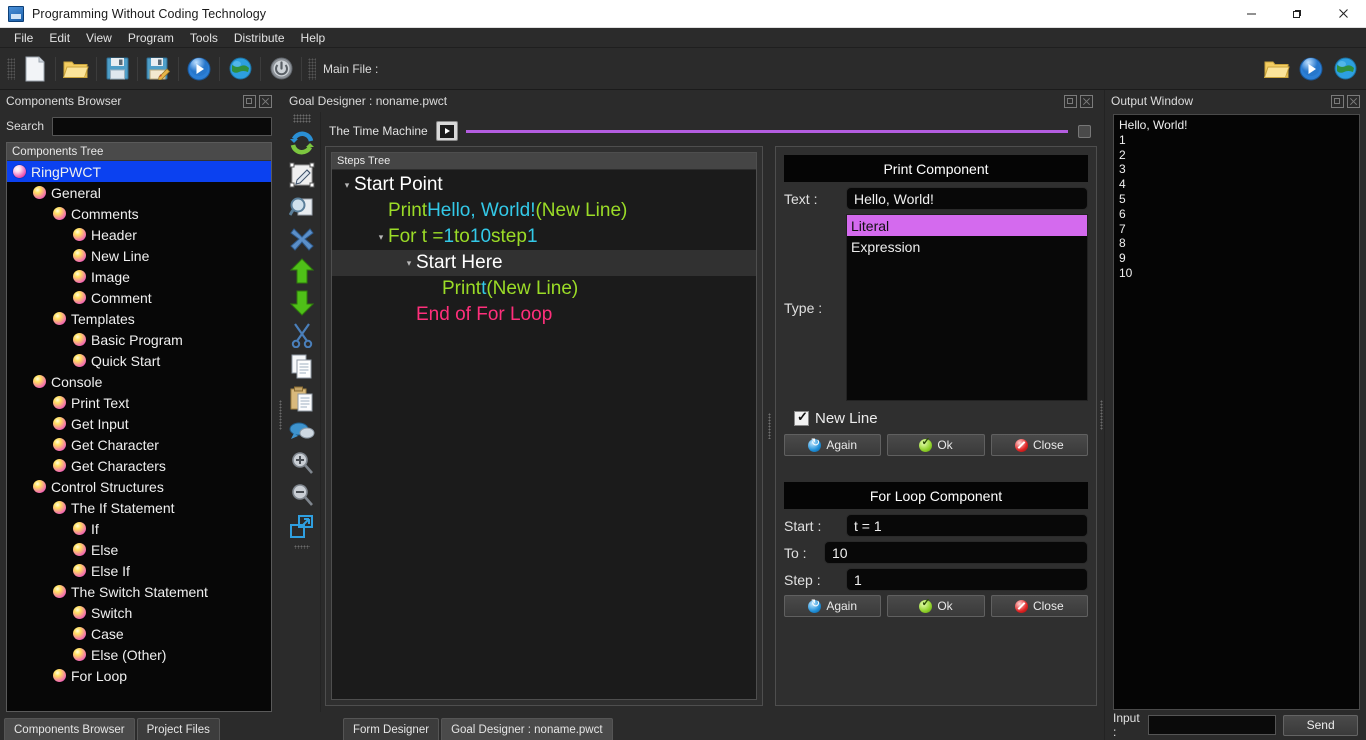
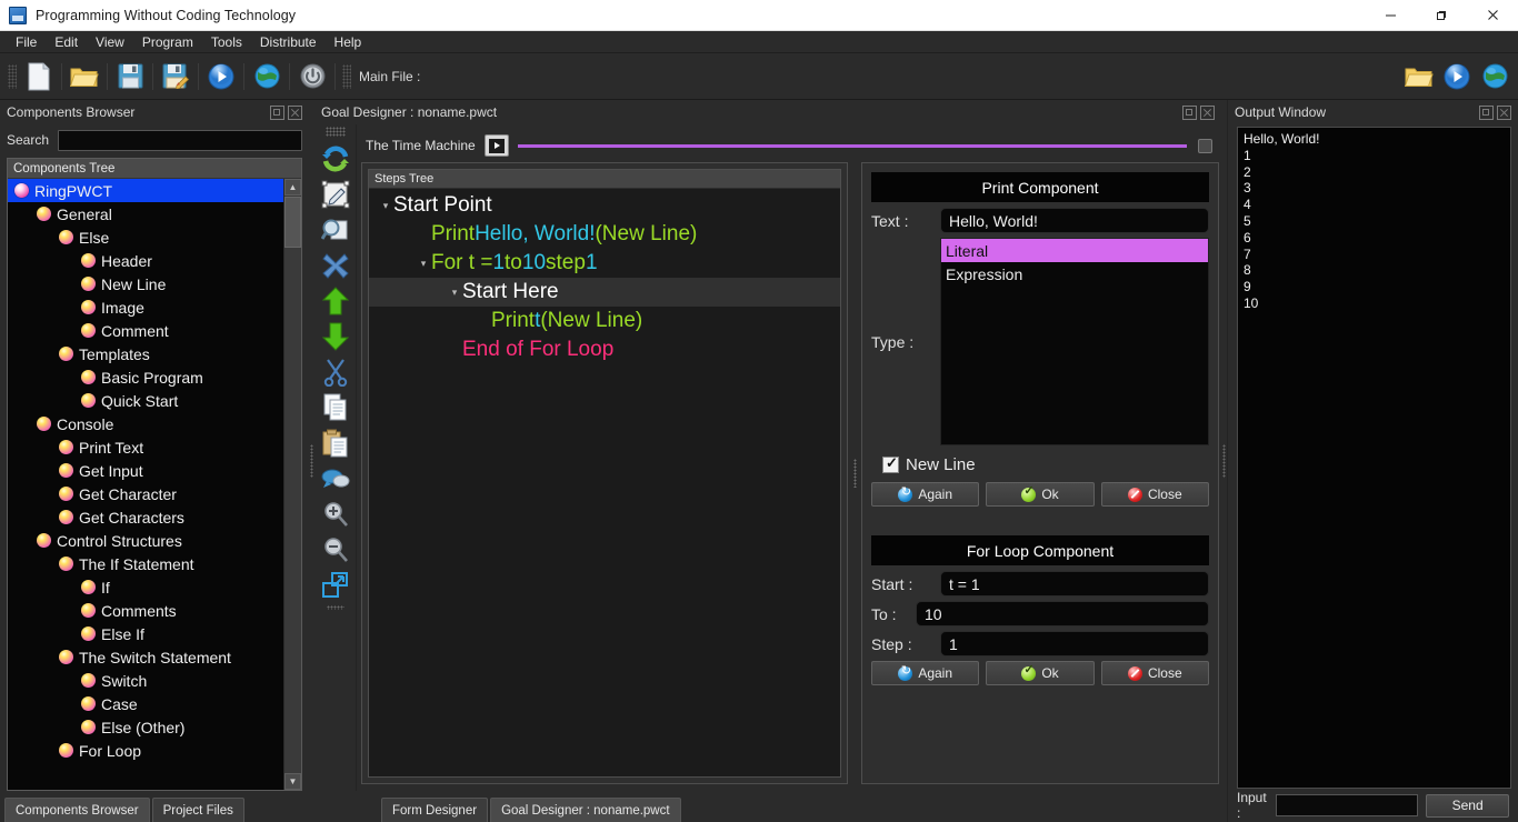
  Programming Without Coding Technology
  File
  Edit
  View
  Program
  Tools
  Distribute
  Help
  Main File :
  Components Browser
  Search
  Components Tree
  RingPWCT
  General
- Comments
+ Else
  Header
  New Line
  Image
  Comment
  Templates
  Basic Program
  Quick Start
  Console
  Print Text
  Get Input
  Get Character
  Get Characters
  Control Structures
  The If Statement
  If
- Else
+ Comments
  Else If
  The Switch Statement
  Switch
  Case
  Else (Other)
  For Loop
+ ▲
+ ▼
  Components Browser
  Project Files
  Goal Designer : noname.pwct
  The Time Machine
  Steps Tree
  ▾
  Start Point
  Print
  Hello, World!
  (New Line)
  ▾
  For t =
  1
  to
  10
  step
  1
  ▾
  Start Here
  Print
  t
  (New Line)
  End of For Loop
  Print Component
  Text :
  Hello, World!
  Type :
  Literal
  Expression
  New Line
  Again
  Ok
  Close
  For Loop Component
  Start :
  t = 1
  To :
  10
  Step :
  1
  Again
  Ok
  Close
  Form Designer
  Goal Designer : noname.pwct
  Output Window
  Hello, World!
  1
  2
  3
  4
  5
  6
  7
  8
  9
  10
  Input :
  Send
